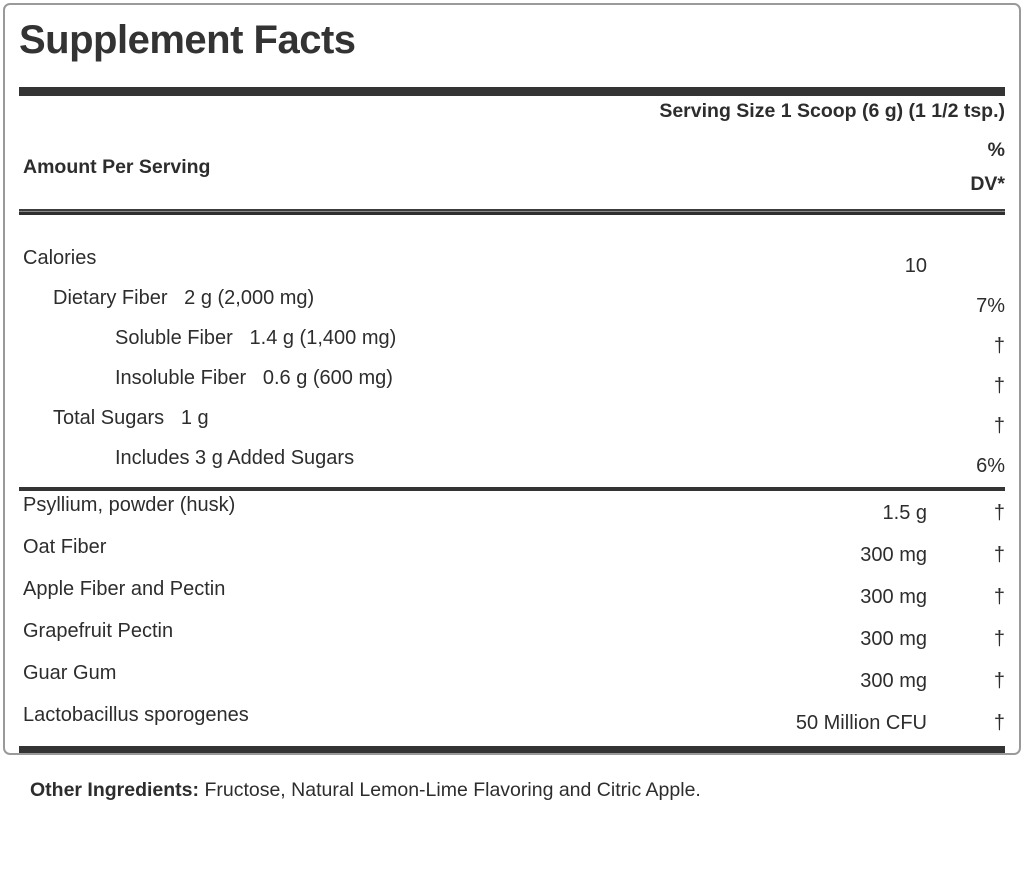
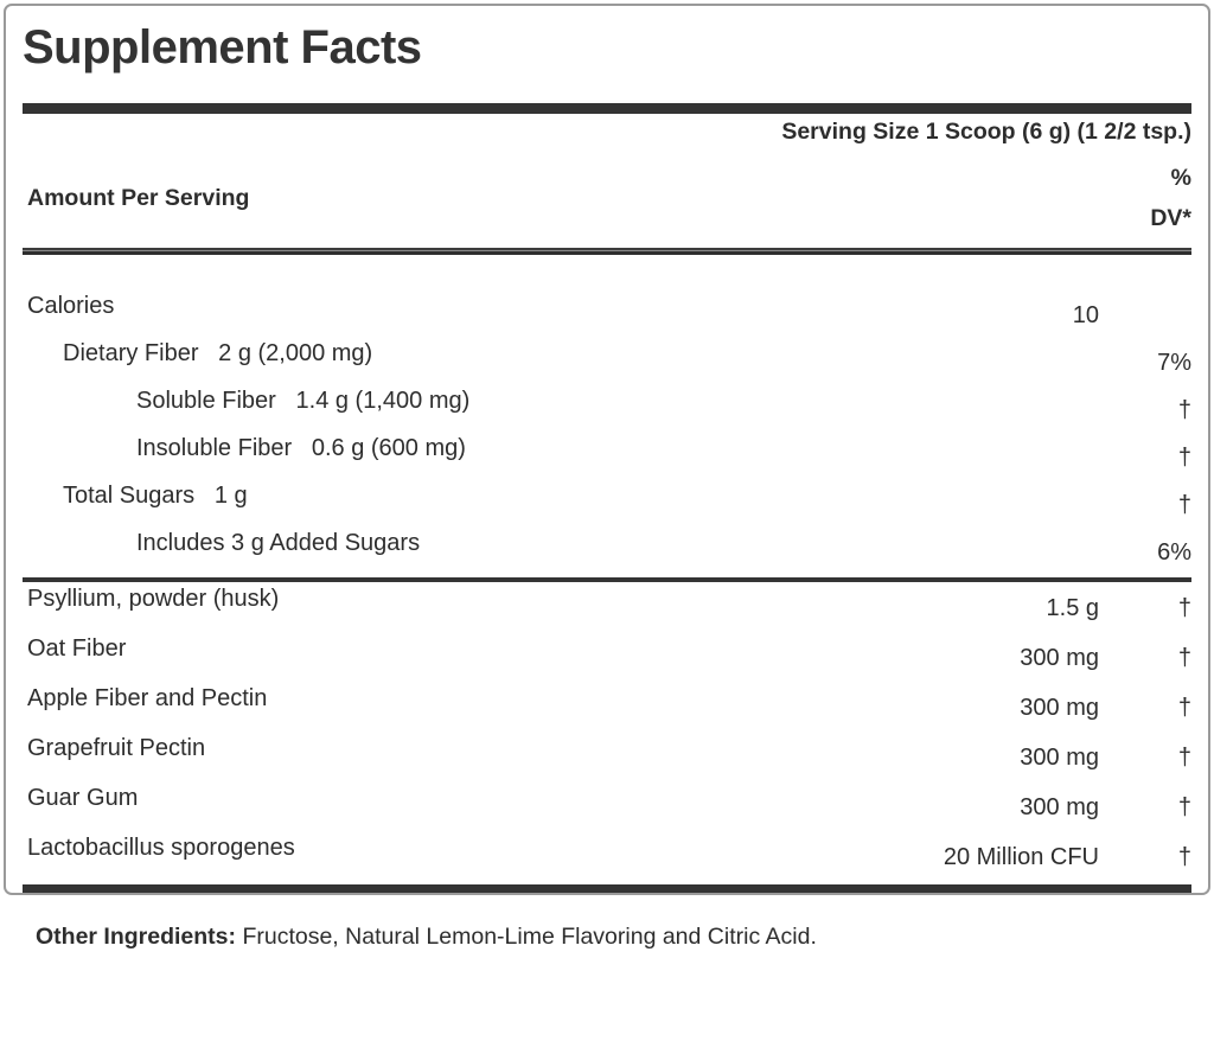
  Supplement Facts
- Serving Size 1 Scoop (6 g) (1 1/2 tsp.)
+ Serving Size 1 Scoop (6 g) (1 2/2 tsp.)
  Amount Per Serving
  %
  DV*
  Calories
  10
  Dietary Fiber 2 g (2,000 mg)
  7%
  Soluble Fiber 1.4 g (1,400 mg)
  †
  Insoluble Fiber 0.6 g (600 mg)
  †
  Total Sugars 1 g
  †
  Includes 3 g Added Sugars
  6%
  Psyllium, powder (husk)
  1.5 g
  †
  Oat Fiber
  300 mg
  †
  Apple Fiber and Pectin
  300 mg
  †
  Grapefruit Pectin
  300 mg
  †
  Guar Gum
  300 mg
  †
  Lactobacillus sporogenes
- 50 Million CFU
+ 20 Million CFU
  †
- Other Ingredients: Fructose, Natural Lemon-Lime Flavoring and Citric Apple.
+ Other Ingredients: Fructose, Natural Lemon-Lime Flavoring and Citric Acid.
